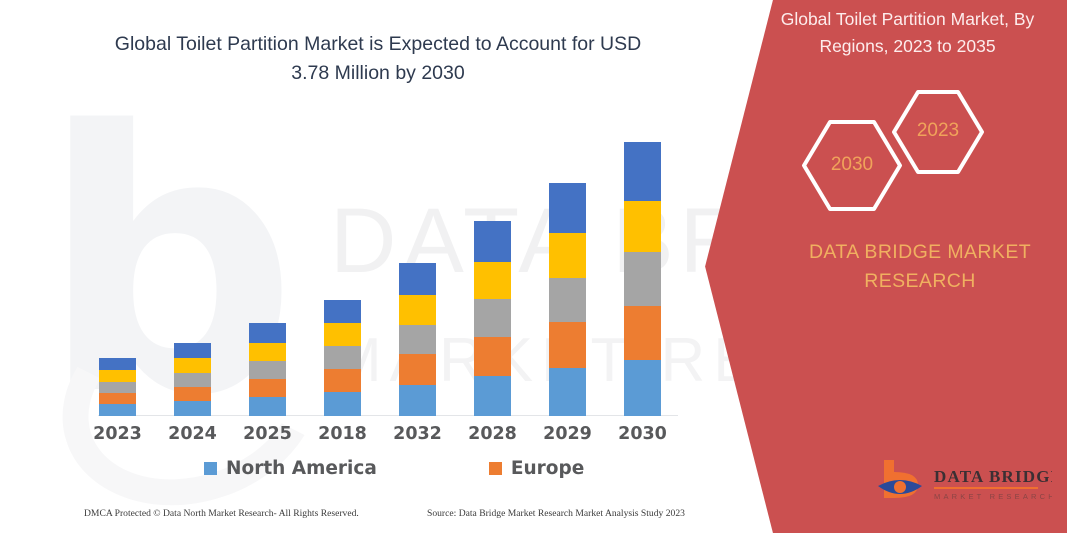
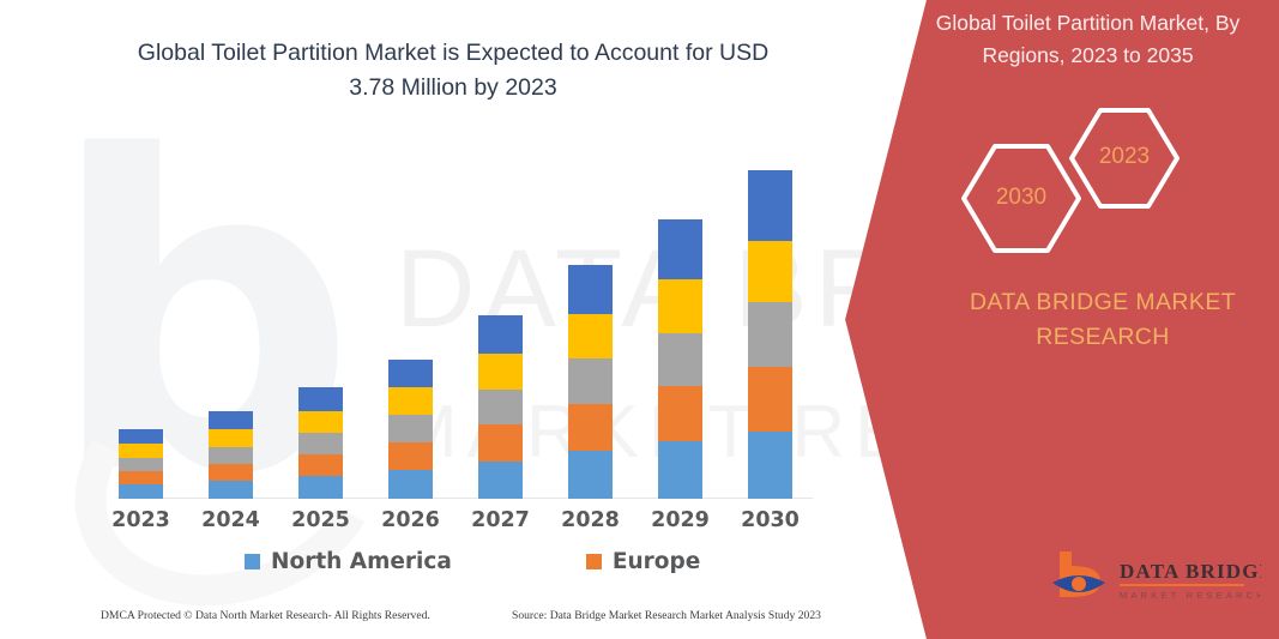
  b
- Global Toilet Partition Market is Expected to Account for USD 3.78 Million by 2030
+ Global Toilet Partition Market is Expected to Account for USD 3.78 Million by 2023
  2023
  2024
  2025
- 2018
+ 2026
- 2032
+ 2027
  2028
  2029
  2030
  North America
  Europe
  DMCA Protected © Data North Market Research- All Rights Reserved.
  Source: Data Bridge Market Research Market Analysis Study 2023
  Global Toilet Partition Market, By Regions, 2023 to 2035
  2030
  2023
  DATA BRIDGE MARKET RESEARCH
  DATA BRIDG
  MARKET RESEARC
